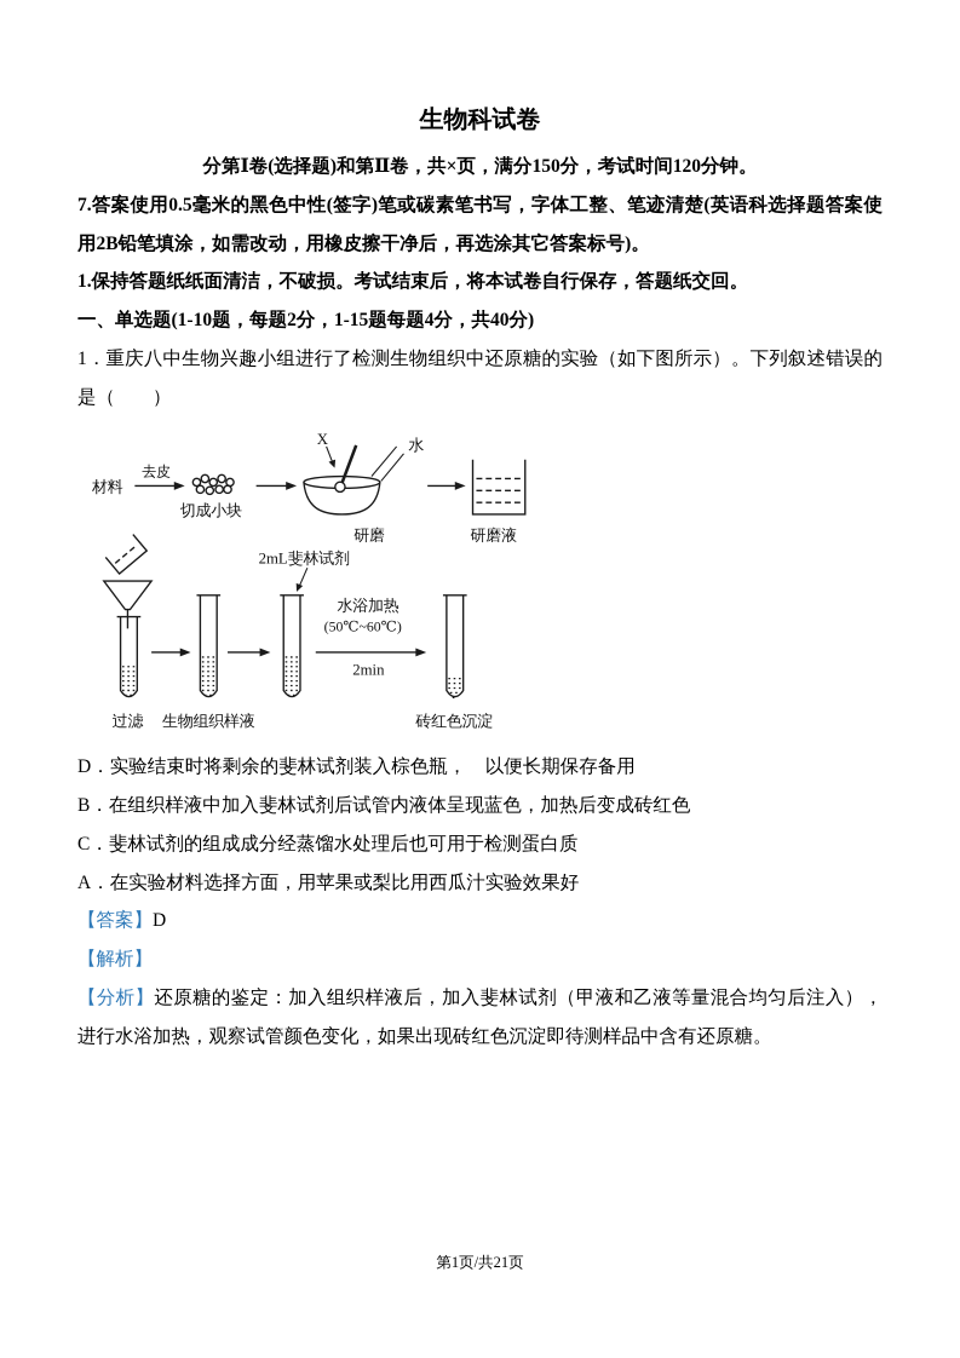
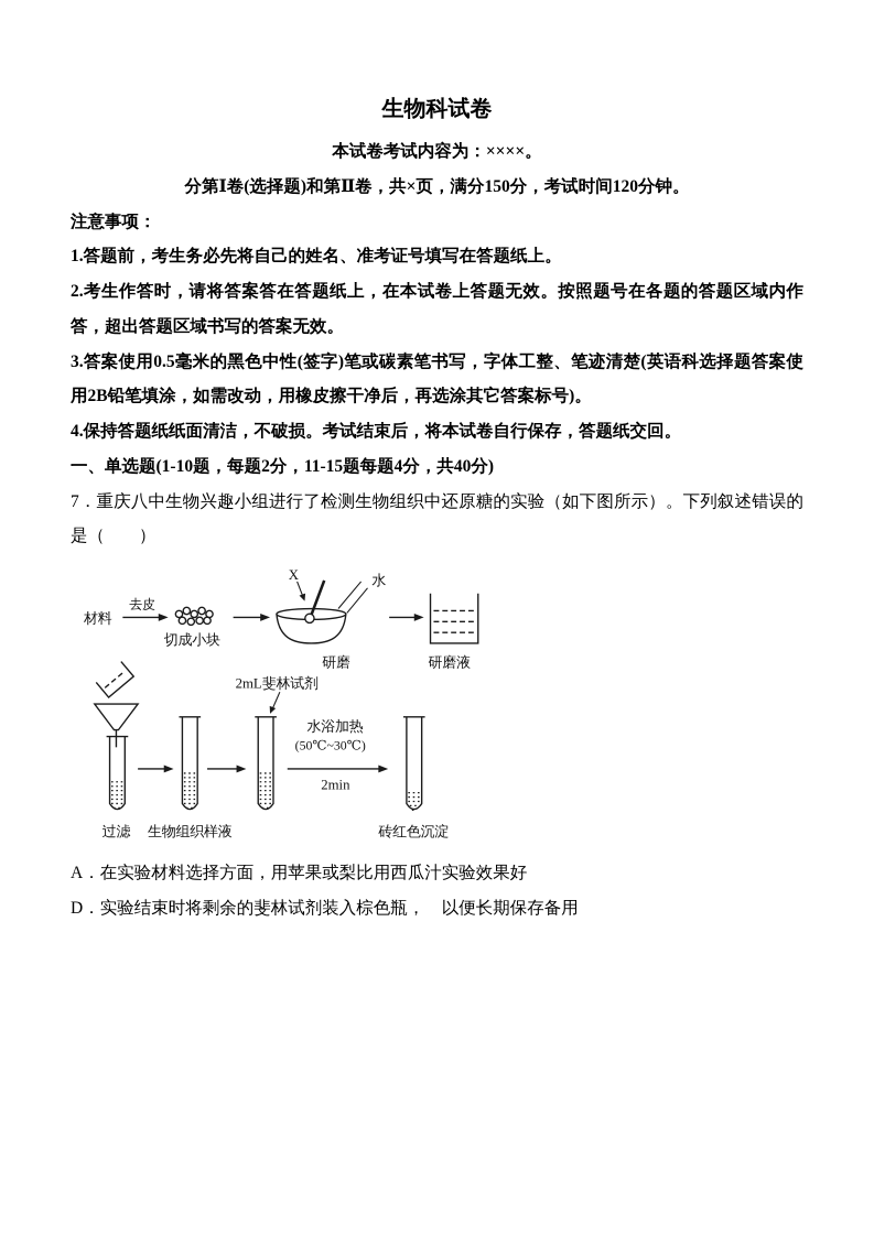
  生物科试卷
+ 本试卷考试内容为：××××。
  分第Ⅰ卷(选择题)和第Ⅱ卷，共×页，满分150分，考试时间120分钟。
+ 注意事项：
+ 1.答题前，考生务必先将自己的姓名、准考证号填写在答题纸上。
+ 2.考生作答时，请将答案答在答题纸上，在本试卷上答题无效。按照题号在各题的答题区域内作答，超出答题区域书写的答案无效。
- 7.答案使用0.5毫米的黑色中性(签字)笔或碳素笔书写，字体工整、笔迹清楚(英语科选择题答案使用2B铅笔填涂，如需改动，用橡皮擦干净后，再选涂其它答案标号)。
+ 3.答案使用0.5毫米的黑色中性(签字)笔或碳素笔书写，字体工整、笔迹清楚(英语科选择题答案使用2B铅笔填涂，如需改动，用橡皮擦干净后，再选涂其它答案标号)。
- 1.保持答题纸纸面清洁，不破损。考试结束后，将本试卷自行保存，答题纸交回。
+ 4.保持答题纸纸面清洁，不破损。考试结束后，将本试卷自行保存，答题纸交回。
- 一、单选题(1-10题，每题2分，1-15题每题4分，共40分)
+ 一、单选题(1-10题，每题2分，11-15题每题4分，共40分)
- 1．重庆八中生物兴趣小组进行了检测生物组织中还原糖的实验（如下图所示）。下列叙述错误的是（ ）
+ 7．重庆八中生物兴趣小组进行了检测生物组织中还原糖的实验（如下图所示）。下列叙述错误的是（ ）
  材料
  去皮
  切成小块
  X
  水
  研磨
  研磨液
  过滤
  生物组织样液
  2mL斐林试剂
  水浴加热
- (50℃~60℃)
+ (50℃~30℃)
  2min
  砖红色沉淀
- D．实验结束时将剩余的斐林试剂装入棕色瓶， 以便长期保存备用
+ A．在实验材料选择方面，用苹果或梨比用西瓜汁实验效果好
- B．在组织样液中加入斐林试剂后试管内液体呈现蓝色，加热后变成砖红色
- C．斐林试剂的组成成分经蒸馏水处理后也可用于检测蛋白质
- A．在实验材料选择方面，用苹果或梨比用西瓜汁实验效果好
+ D．实验结束时将剩余的斐林试剂装入棕色瓶， 以便长期保存备用
- 【答案】D
- 【解析】
- 【分析】还原糖的鉴定：加入组织样液后，加入斐林试剂（甲液和乙液等量混合均匀后注入），进行水浴加热，观察试管颜色变化，如果出现砖红色沉淀即待测样品中含有还原糖。
- 第1页/共21页
